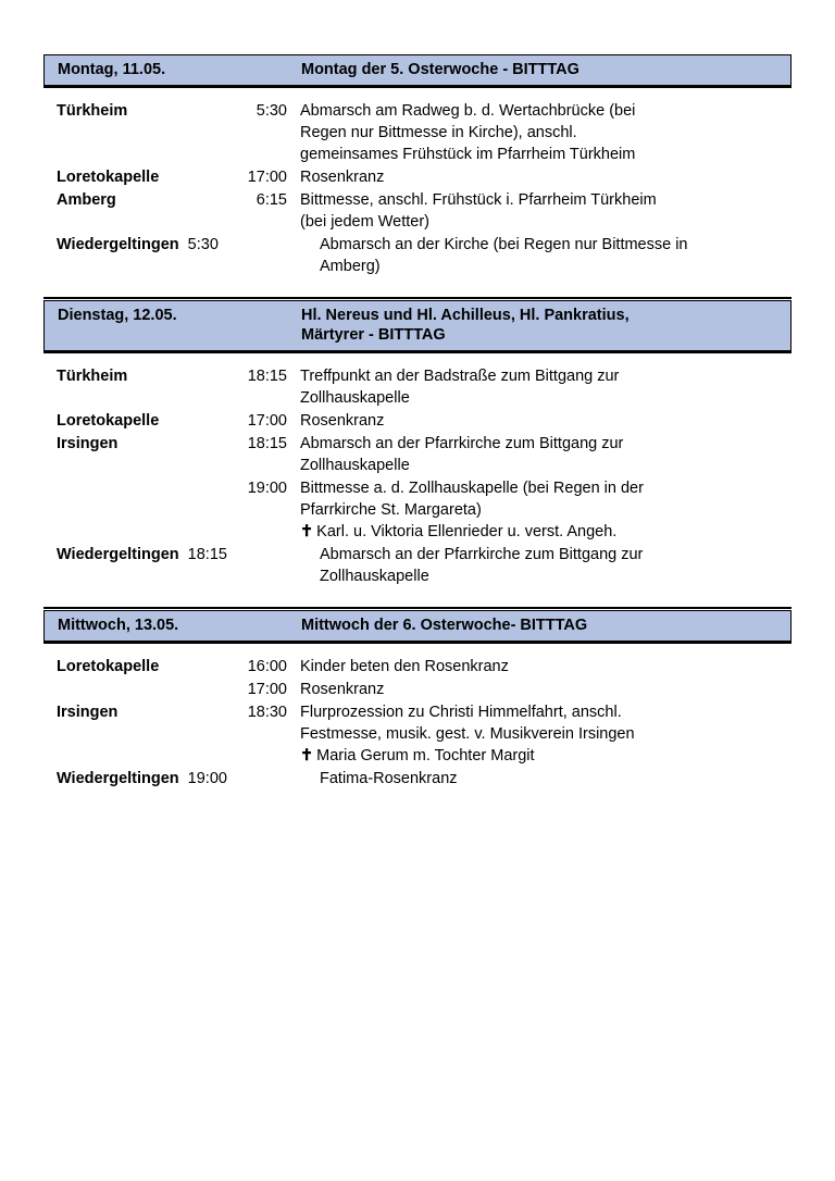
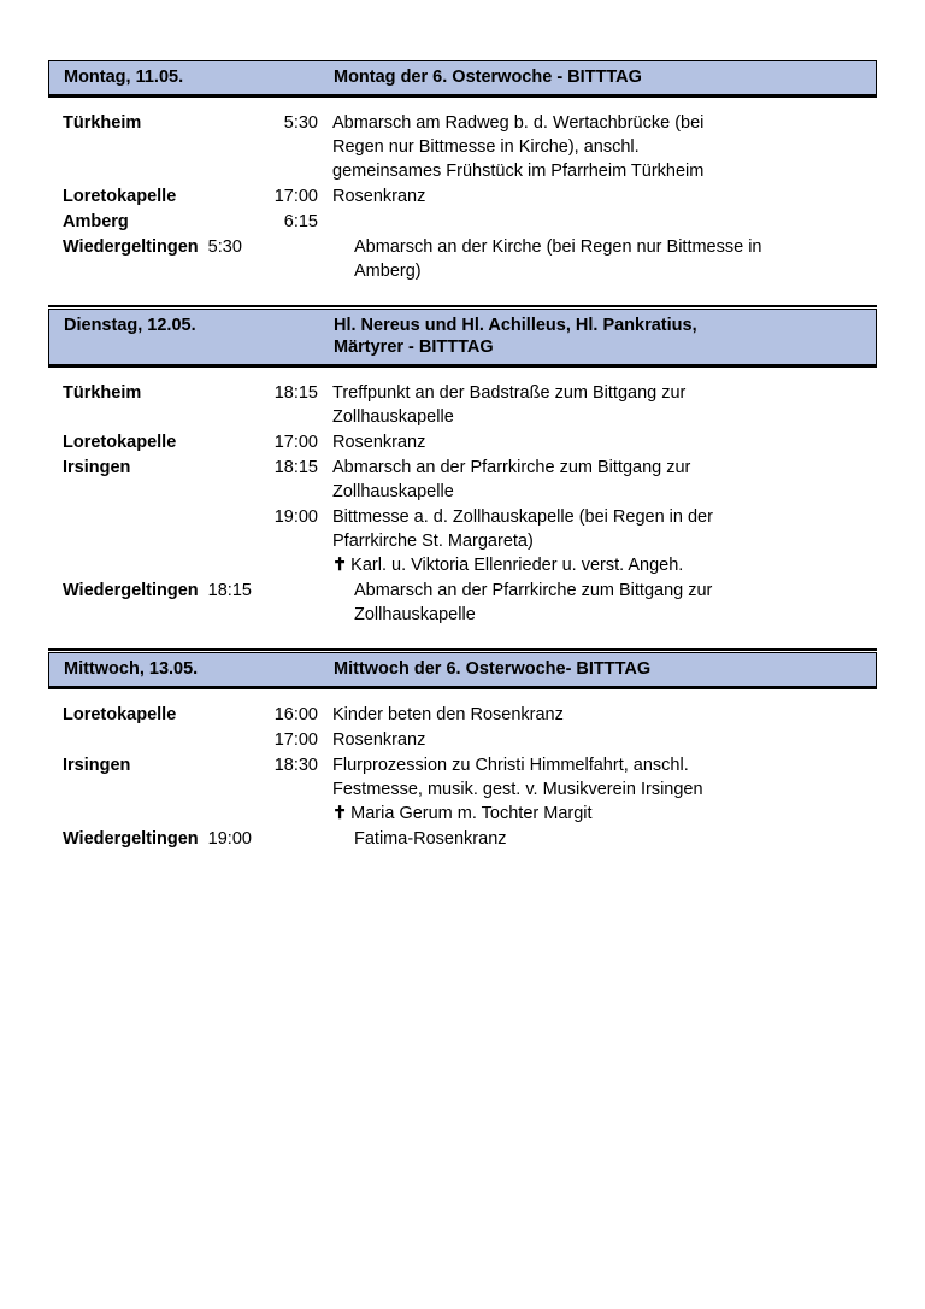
  Montag, 11.05.
- Montag der 5. Osterwoche - BITTTAG
+ Montag der 6. Osterwoche - BITTTAG
  Türkheim
  5:30
  Abmarsch am Radweg b. d. Wertachbrücke (bei
  Regen nur Bittmesse in Kirche), anschl.
  gemeinsames Frühstück im Pfarrheim Türkheim
  Loretokapelle
  17:00
  Rosenkranz
  Amberg
  6:15
- Bittmesse, anschl. Frühstück i. Pfarrheim Türkheim
- (bei jedem Wetter)
  Wiedergeltingen
  5:30
  Abmarsch an der Kirche (bei Regen nur Bittmesse in
  Amberg)
  Dienstag, 12.05.
  Hl. Nereus und Hl. Achilleus, Hl. Pankratius,
  Märtyrer - BITTTAG
  Türkheim
  18:15
  Treffpunkt an der Badstraße zum Bittgang zur
  Zollhauskapelle
  Loretokapelle
  17:00
  Rosenkranz
  Irsingen
  18:15
  Abmarsch an der Pfarrkirche zum Bittgang zur
  Zollhauskapelle
  19:00
  Bittmesse a. d. Zollhauskapelle (bei Regen in der
  Pfarrkirche St. Margareta)
  ✝ Karl. u. Viktoria Ellenrieder u. verst. Angeh.
  Wiedergeltingen
  18:15
  Abmarsch an der Pfarrkirche zum Bittgang zur
  Zollhauskapelle
  Mittwoch, 13.05.
  Mittwoch der 6. Osterwoche- BITTTAG
  Loretokapelle
  16:00
  Kinder beten den Rosenkranz
  17:00
  Rosenkranz
  Irsingen
  18:30
  Flurprozession zu Christi Himmelfahrt, anschl.
  Festmesse, musik. gest. v. Musikverein Irsingen
  ✝ Maria Gerum m. Tochter Margit
  Wiedergeltingen
  19:00
  Fatima-Rosenkranz
